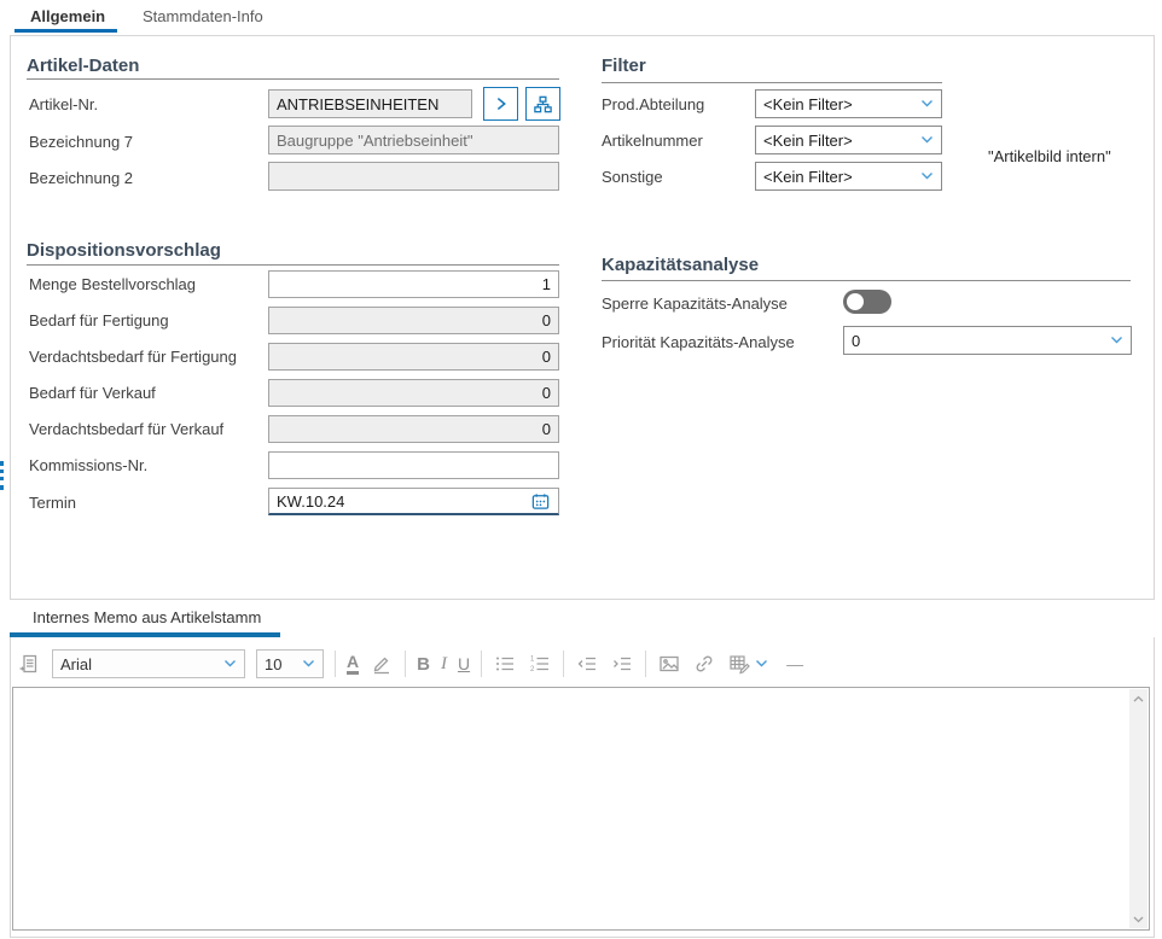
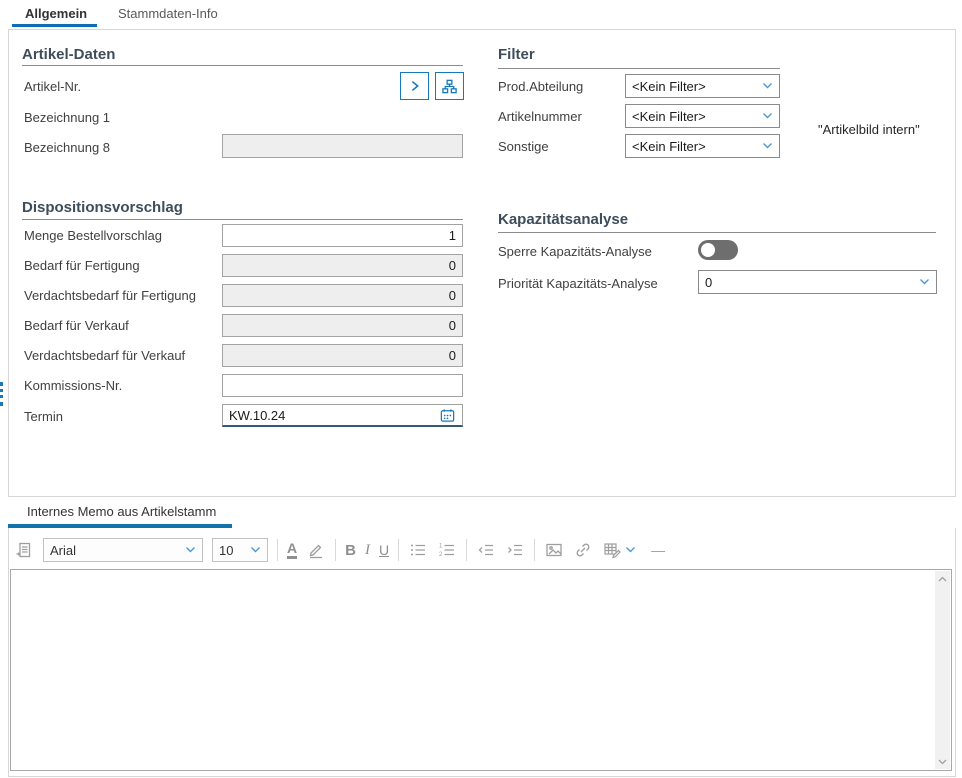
  Allgemein
  Stammdaten-Info
  Artikel-Daten
  Artikel-Nr.
- ANTRIEBSEINHEITEN
- Bezeichnung 7
+ Bezeichnung 1
- Baugruppe "Antriebseinheit"
- Bezeichnung 2
+ Bezeichnung 8
  Dispositionsvorschlag
  Menge Bestellvorschlag
  1
  Bedarf für Fertigung
  0
  Verdachtsbedarf für Fertigung
  0
  Bedarf für Verkauf
  0
  Verdachtsbedarf für Verkauf
  0
  Kommissions-Nr.
  Termin
  KW.10.24
  Filter
  Prod.Abteilung
  <Kein Filter>
  Artikelnummer
  <Kein Filter>
  Sonstige
  <Kein Filter>
  "Artikelbild intern"
  Kapazitätsanalyse
  Sperre Kapazitäts-Analyse
  Priorität Kapazitäts-Analyse
  0
  Internes Memo aus Artikelstamm
  Arial
  10
  A
  B
  I
  U
  —
